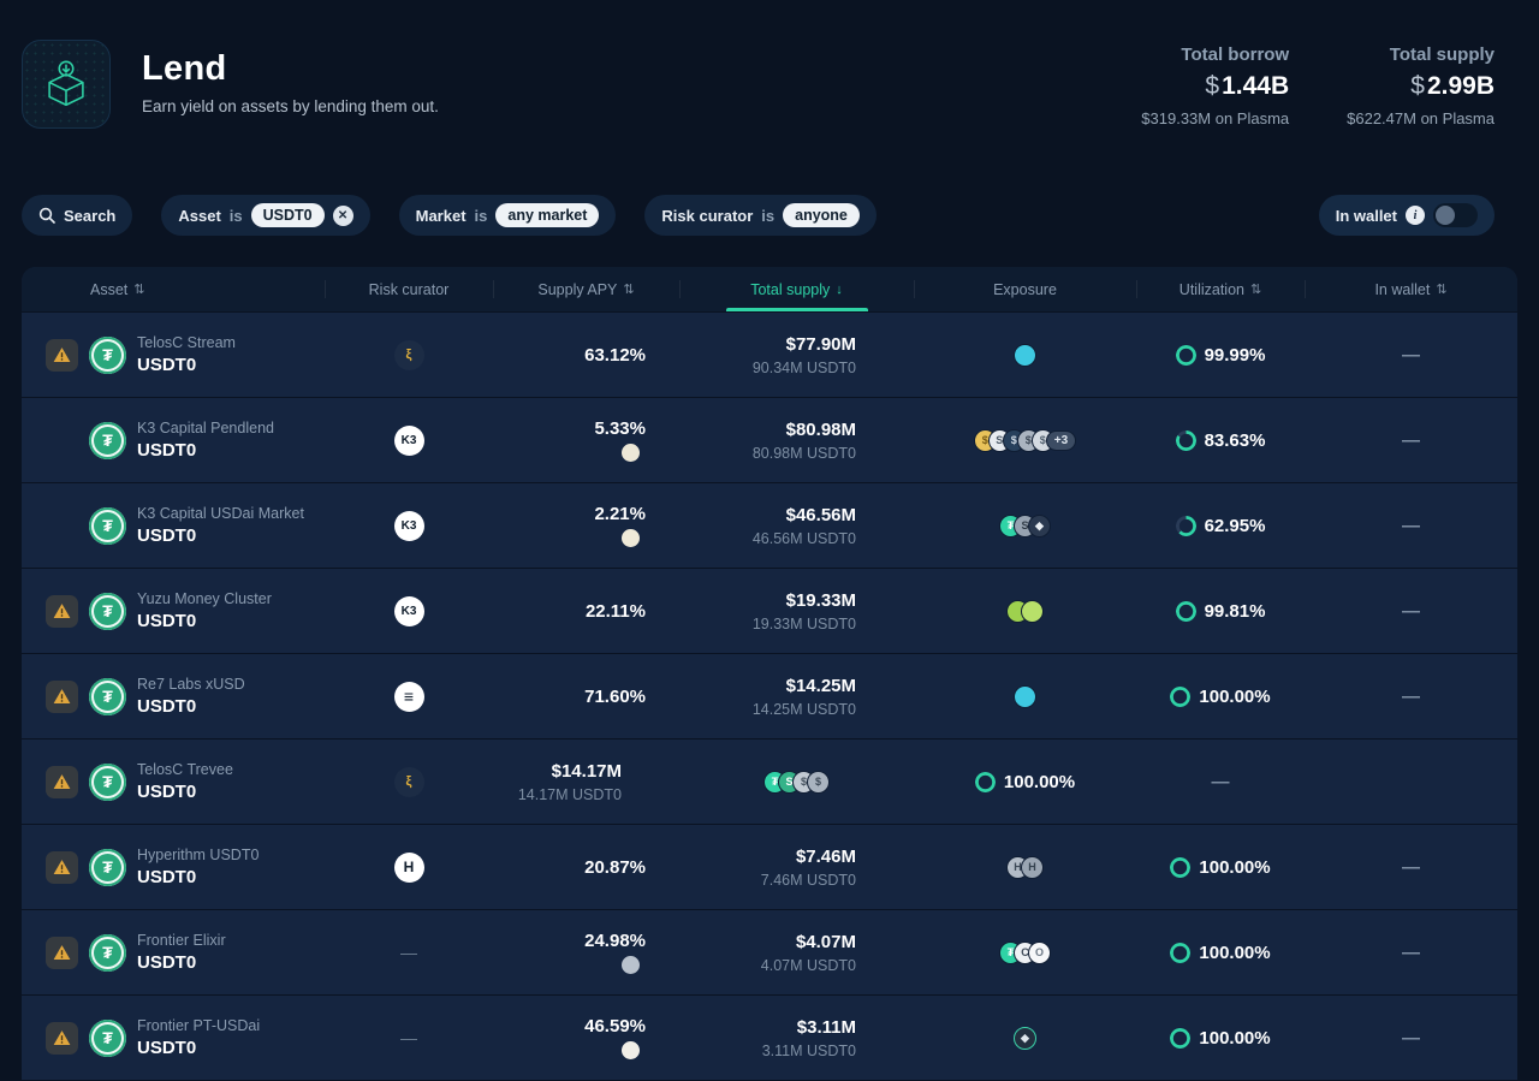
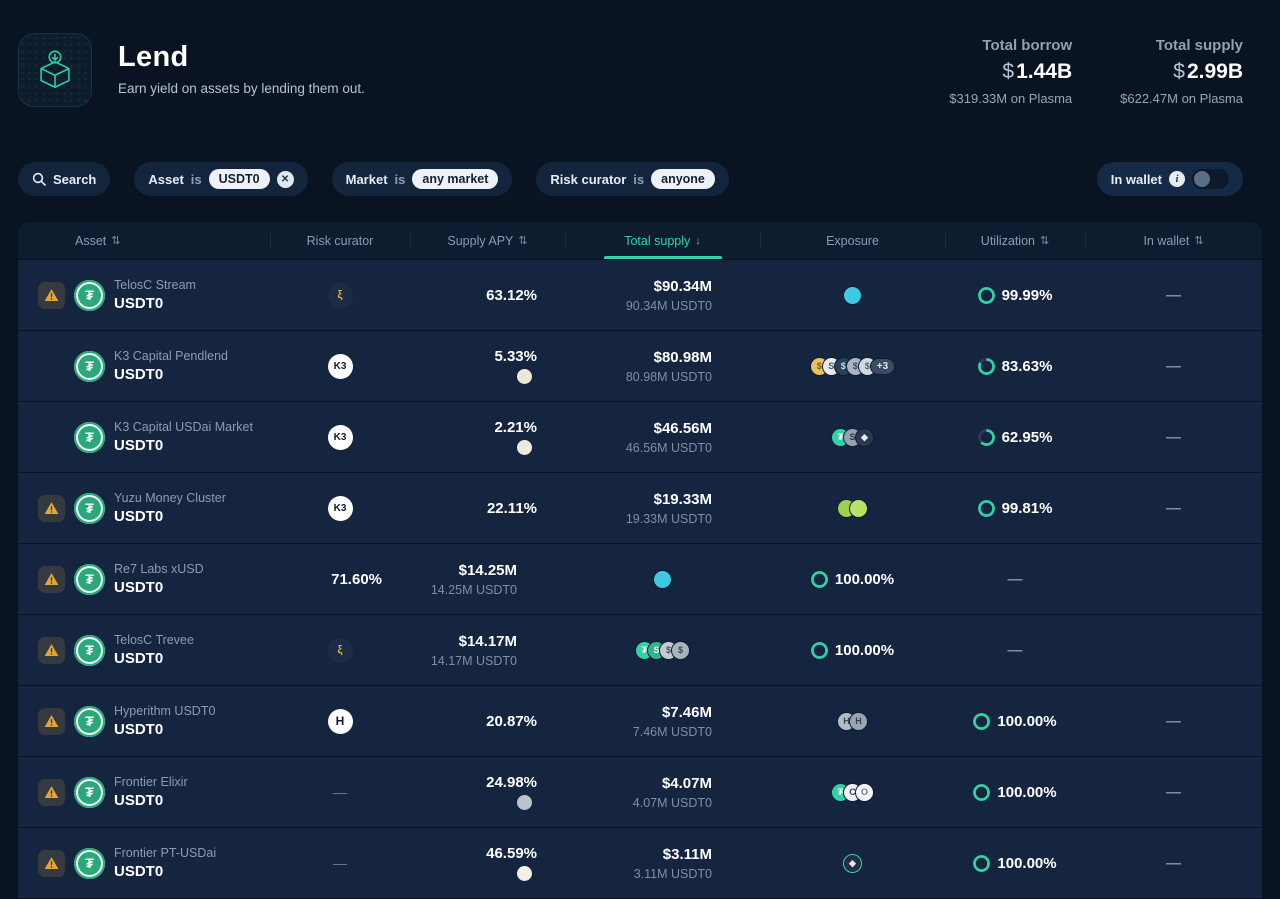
  Lend
  Earn yield on assets by lending them out.
  Total borrow
  $1.44B
  $319.33M on Plasma
  Total supply
  $2.99B
  $622.47M on Plasma
  Search
  Asset
  is
  USDT0
  ✕
  Market
  is
  any market
  Risk curator
  is
  anyone
  In wallet
  i
  Asset
  ⇅
  Risk curator
  Supply APY
  ⇅
  Total supply
  ↓
  Exposure
  Utilization
  ⇅
  In wallet
  ⇅
  ₮
  TelosC Stream
  USDT0
  ξ
  63.12%
- $77.90M
+ $90.34M
  90.34M USDT0
  99.99%
  —
  ₮
  K3 Capital Pendlend
  USDT0
  K3
  5.33%
  $80.98M
  80.98M USDT0
  $
  S
  $
  $
  $
  +3
  83.63%
  —
  ₮
  K3 Capital USDai Market
  USDT0
  K3
  2.21%
  $46.56M
  46.56M USDT0
  ₮
  S
  ◆
  62.95%
  —
  ₮
  Yuzu Money Cluster
  USDT0
  K3
  22.11%
  $19.33M
  19.33M USDT0
  99.81%
  —
  ₮
  Re7 Labs xUSD
  USDT0
- ≡
  71.60%
  $14.25M
  14.25M USDT0
  100.00%
  —
  ₮
  TelosC Trevee
  USDT0
  ξ
  $14.17M
  14.17M USDT0
  ₮
  S
  $
  $
  100.00%
  —
  ₮
  Hyperithm USDT0
  USDT0
  H
  20.87%
  $7.46M
  7.46M USDT0
  H
  H
  100.00%
  —
  ₮
  Frontier Elixir
  USDT0
  —
  24.98%
  $4.07M
  4.07M USDT0
  ₮
  C
  O
  100.00%
  —
  ₮
  Frontier PT-USDai
  USDT0
  —
  46.59%
  $3.11M
  3.11M USDT0
  ◆
  100.00%
  —
